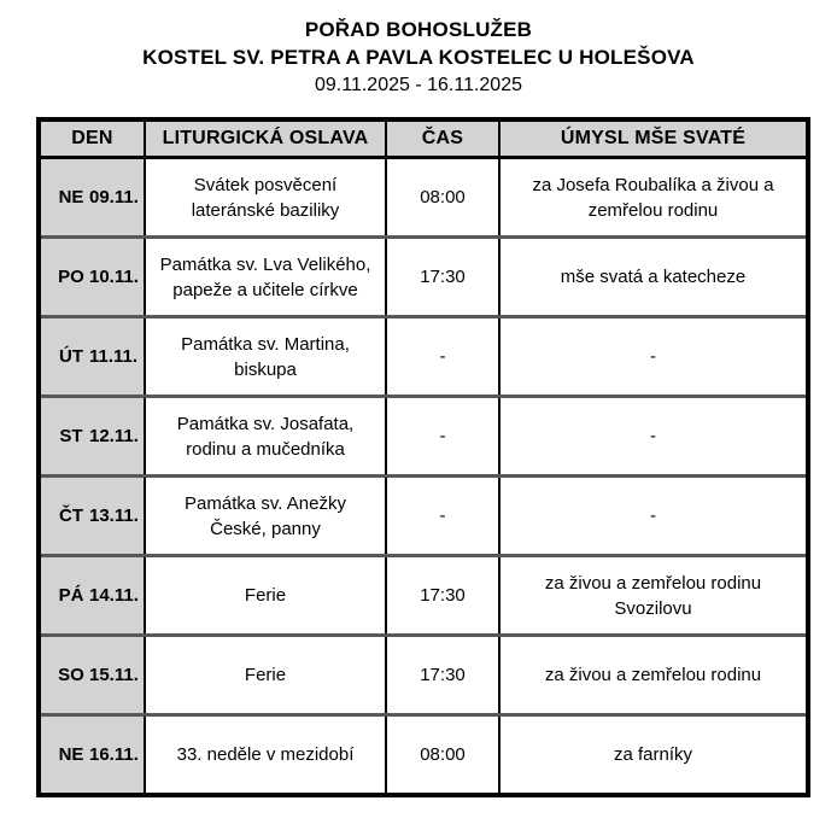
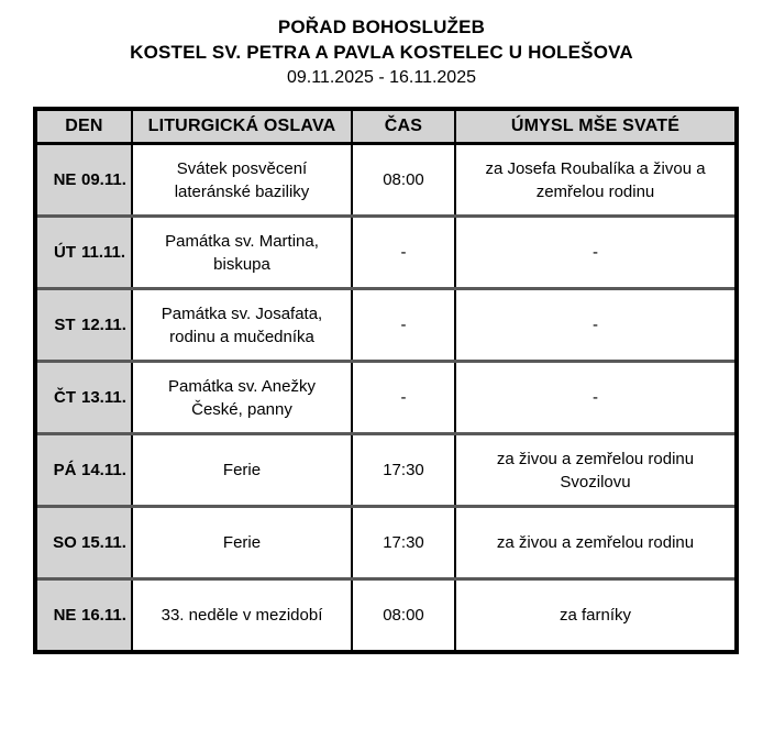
  POŘAD BOHOSLUŽEB
  KOSTEL SV. PETRA A PAVLA KOSTELEC U HOLEŠOVA
  09.11.2025 - 16.11.2025
  DEN	LITURGICKÁ OSLAVA	ČAS	ÚMYSL MŠE SVATÉ
  NE 09.11.	Svátek posvěcení lateránské baziliky	08:00	za Josefa Roubalíka a živou a zemřelou rodinu
- PO 10.11.	Památka sv. Lva Velikého, papeže a učitele církve	17:30	mše svatá a katecheze
  ÚT 11.11.	Památka sv. Martina, biskupa	-	-
  ST 12.11.	Památka sv. Josafata, rodinu a mučedníka	-	-
  ČT 13.11.	Památka sv. Anežky České, panny	-	-
  PÁ 14.11.	Ferie	17:30	za živou a zemřelou rodinu Svozilovu
  SO 15.11.	Ferie	17:30	za živou a zemřelou rodinu
  NE 16.11.	33. neděle v mezidobí	08:00	za farníky
